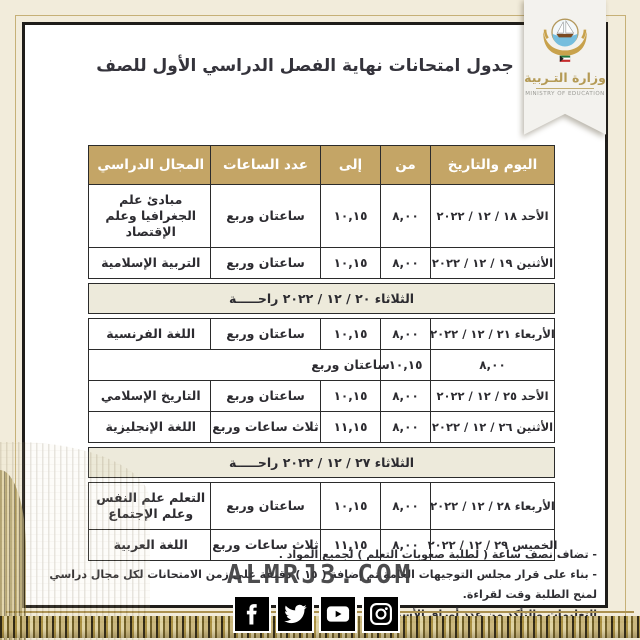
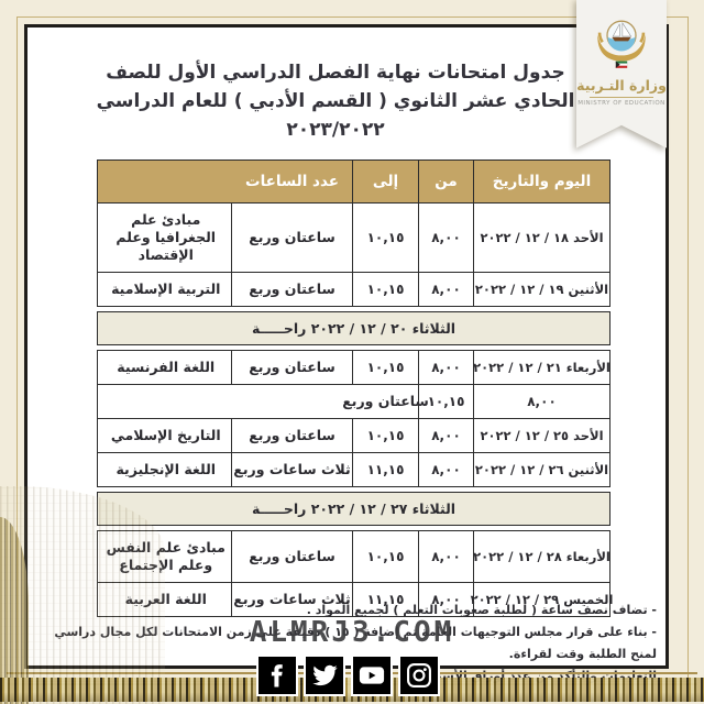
  جدول امتحانات نهاية الفصل الدراسي الأول للصف
+ الحادي عشر الثانوي ( القسم الأدبي ) للعام الدراسي ٢٠٢٣/٢٠٢٢
  اليوم والتاريخ
  من
  إلى
  عدد الساعات
- المجال الدراسي
  الأحد ١٨ / ١٢ / ٢٠٢٢
  ٨,٠٠
  ١٠,١٥
  ساعتان وربع
  مبادئ علم الجغرافيا وعلم الإقتصاد
  الأثنين ١٩ / ١٢ / ٢٠٢٢
  ٨,٠٠
  ١٠,١٥
  ساعتان وربع
  التربية الإسلامية
  الثلاثاء ٢٠ / ١٢ / ٢٠٢٢ راحـــــة
  الأربعاء ٢١ / ١٢ / ٢٠٢٢
  ٨,٠٠
  ١٠,١٥
  ساعتان وربع
  اللغة الفرنسية
  ٨,٠٠
  ١٠,١٥
  ساعتان وربع
  الأحد ٢٥ / ١٢ / ٢٠٢٢
  ٨,٠٠
  ١٠,١٥
  ساعتان وربع
  التاريخ الإسلامي
  الأثنين ٢٦ / ١٢ / ٢٠٢٢
  ٨,٠٠
  ١١,١٥
  ثلاث ساعات وربع
  اللغة الإنجليزية
  الثلاثاء ٢٧ / ١٢ / ٢٠٢٢ راحـــــة
  الأربعاء ٢٨ / ١٢ / ٢٠٢٢
  ٨,٠٠
  ١٠,١٥
  ساعتان وربع
- التعلم علم النفس وعلم الإجتماع
+ مبادئ علم النفس وعلم الإجتماع
  لخميس ٢٩ / ١٢ / ٢٠٢٢
  ٨,٠٠
  ١١,١٥
  ثلاث ساعات وربع
  اللغة العربية
  - تضاف نصف ساعة ( لطلبة صعوبات التعلم ) لجميع المواد .
  - بناء على قرار مجلس التوجيهات العامة تم إضافة ( ١٥ ) دقيقة على زمن الامتحانات لكل مجال دراسي لمنح الطلبة وقت لقراءة.
  التعليمات والتأكد من عدد أوراق الأس
  وزارة التـربية
  ALMRJ3.COM
